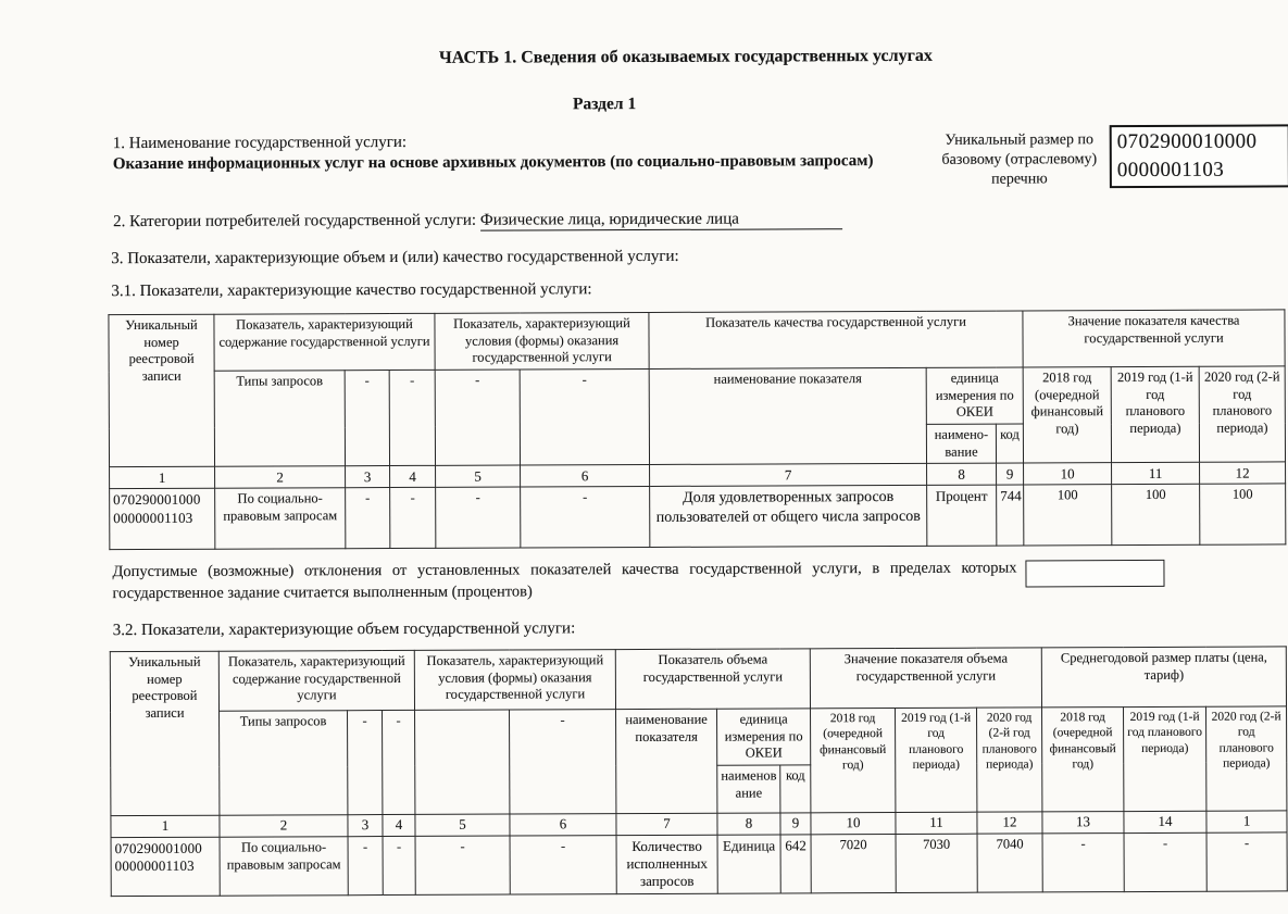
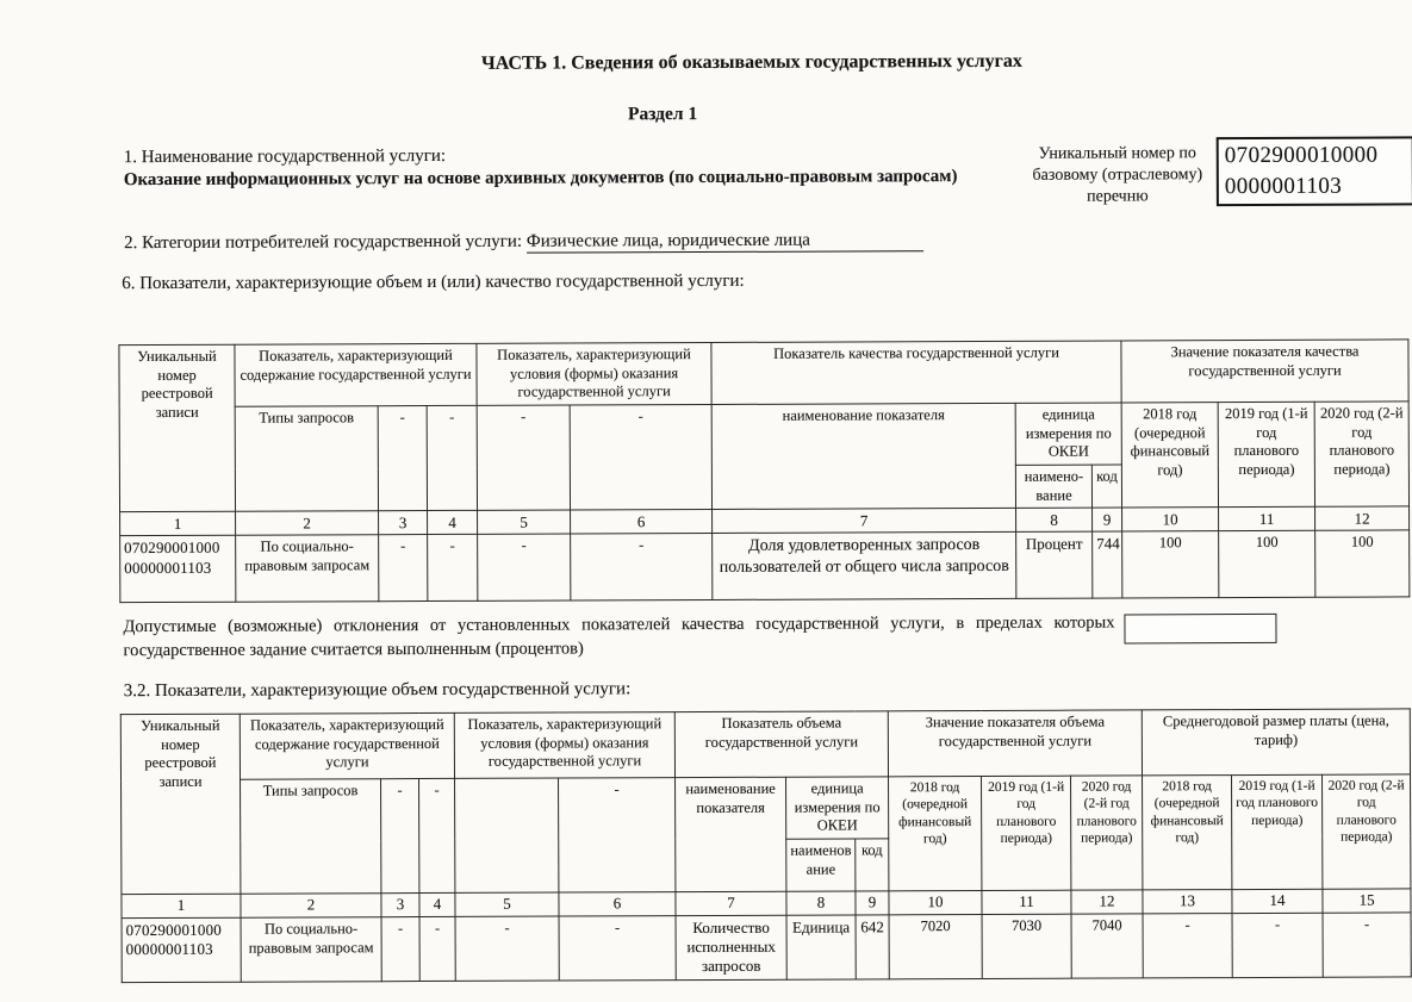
  ЧАСТЬ 1. Сведения об оказываемых государственных услугах
  Раздел 1
  1. Наименование государственной услуги:
  Оказание информационных услуг на основе архивных документов (по социально-правовым запросам)
  2. Категории потребителей государственной услуги: Физические лица, юридические лица
- Уникальный размер по базовому (отраслевому) перечню
+ Уникальный номер по базовому (отраслевому) перечню
  0702900010000
  0000001103
- 3. Показатели, характеризующие объем и (или) качество государственной услуги:
+ 6. Показатели, характеризующие объем и (или) качество государственной услуги:
- 3.1. Показатели, характеризующие качество государственной услуги:
  Уникальный номер реестровой записи	Показатель, характеризующий содержание государственной услуги	Показатель, характеризующий условия (формы) оказания государственной услуги	Показатель качества государственной услуги	Значение показателя качества государственной услуги
  Типы запросов	-	-	-	-	наименование показателя	единица измерения по ОКЕИ	2018 год (очередной финансовый год)	2019 год (1-й год планового периода)	2020 год (2-й год планового периода)
  наимено-вание	код
  1	2	3	4	5	6	7	8	9	10	11	12
  070290001000 00000001103	По социально-правовым запросам	-	-	-	-	Доля удовлетворенных запросов пользователей от общего числа запросов	Процент	744	100	100	100
  Допустимые (возможные) отклонения от установленных показателей качества государственной услуги, в пределах которых государственное задание считается выполненным (процентов)
  3.2. Показатели, характеризующие объем государственной услуги:
  Уникальный номер реестровой записи	Показатель, характеризующий содержание государственной услуги	Показатель, характеризующий условия (формы) оказания государственной услуги	Показатель объема государственной услуги	Значение показателя объема государственной услуги	Среднегодовой размер платы (цена, тариф)
  Типы запросов	-	-		-	наименование показателя	единица измерения по ОКЕИ	2018 год (очередной финансовый год)	2019 год (1-й год планового периода)	2020 год (2-й год планового периода)	2018 год (очередной финансовый год)	2019 год (1-й год планового периода)	2020 год (2-й год планового периода)
  наименов ание	код
- 1	2	3	4	5	6	7	8	9	10	11	12	13	14	1
+ 1	2	3	4	5	6	7	8	9	10	11	12	13	14	15
  070290001000 00000001103	По социально-правовым запросам	-	-	-	-	Количество исполненных запросов	Единица	642	7020	7030	7040	-	-	-
